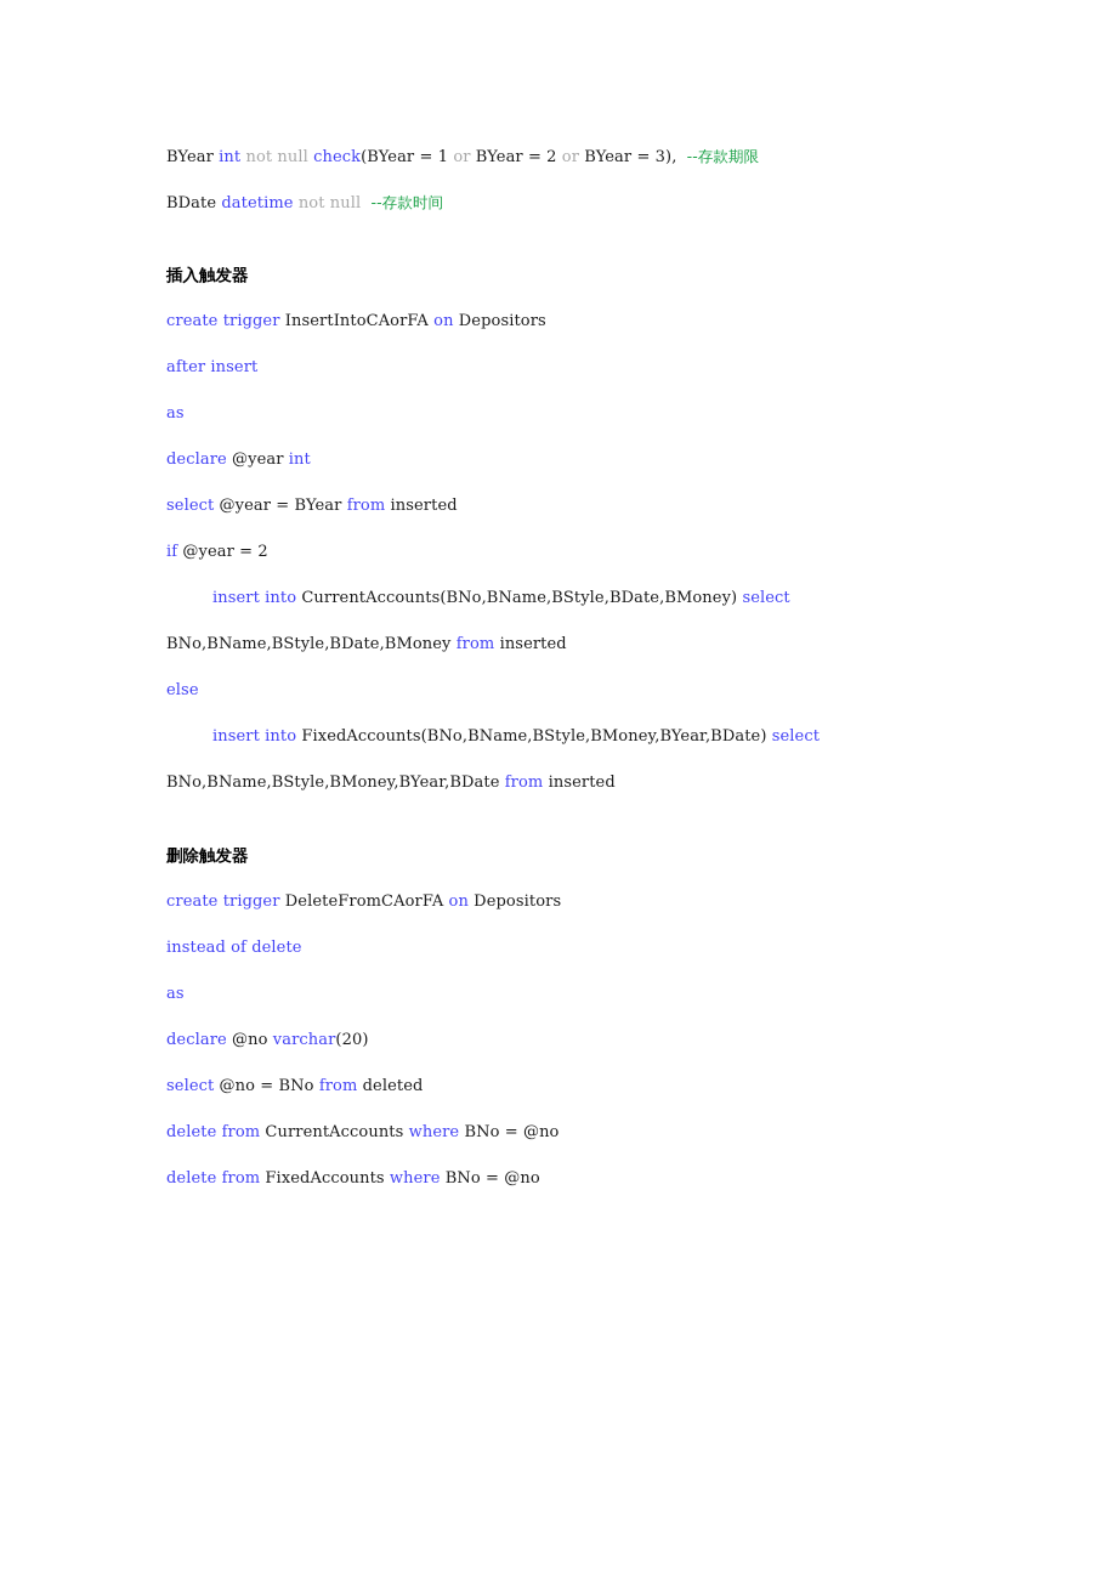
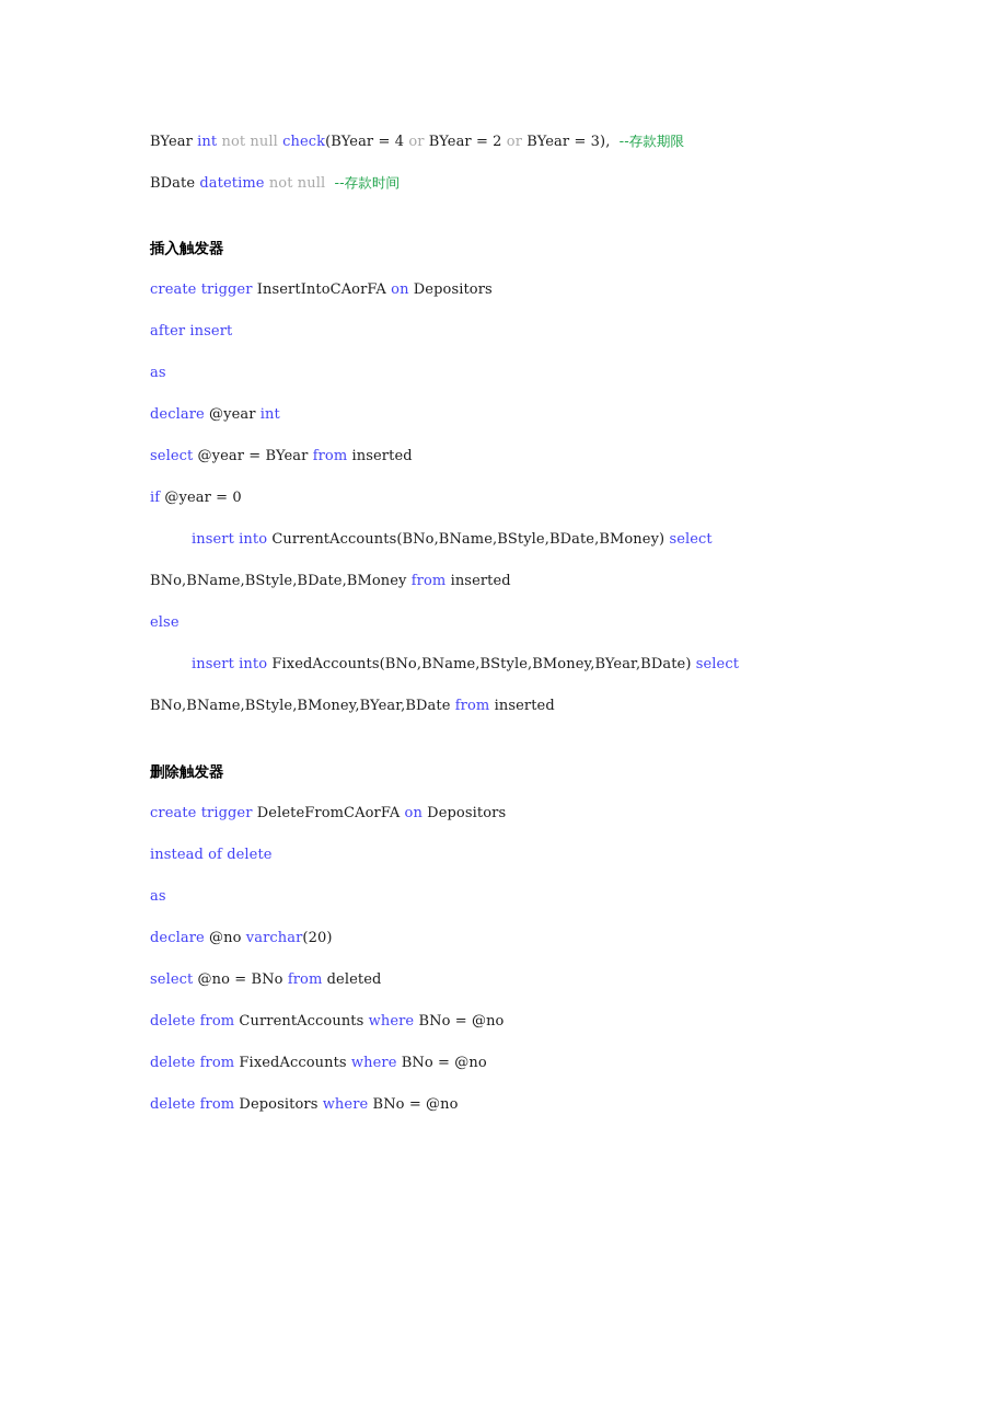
- BYear int not null check(BYear = 1 or BYear = 2 or BYear = 3), --存款期限
+ BYear int not null check(BYear = 4 or BYear = 2 or BYear = 3), --存款期限
  BDate datetime not null --存款时间
  插入触发器
  create trigger InsertIntoCAorFA on Depositors
  after insert
  as
  declare @year int
  select @year = BYear from inserted
- if @year = 2
+ if @year = 0
  insert into CurrentAccounts(BNo,BName,BStyle,BDate,BMoney) select
  BNo,BName,BStyle,BDate,BMoney from inserted
  else
  insert into FixedAccounts(BNo,BName,BStyle,BMoney,BYear,BDate) select
  BNo,BName,BStyle,BMoney,BYear,BDate from inserted
  删除触发器
  create trigger DeleteFromCAorFA on Depositors
  instead of delete
  as
  declare @no varchar(20)
  select @no = BNo from deleted
  delete from CurrentAccounts where BNo = @no
  delete from FixedAccounts where BNo = @no
+ delete from Depositors where BNo = @no
